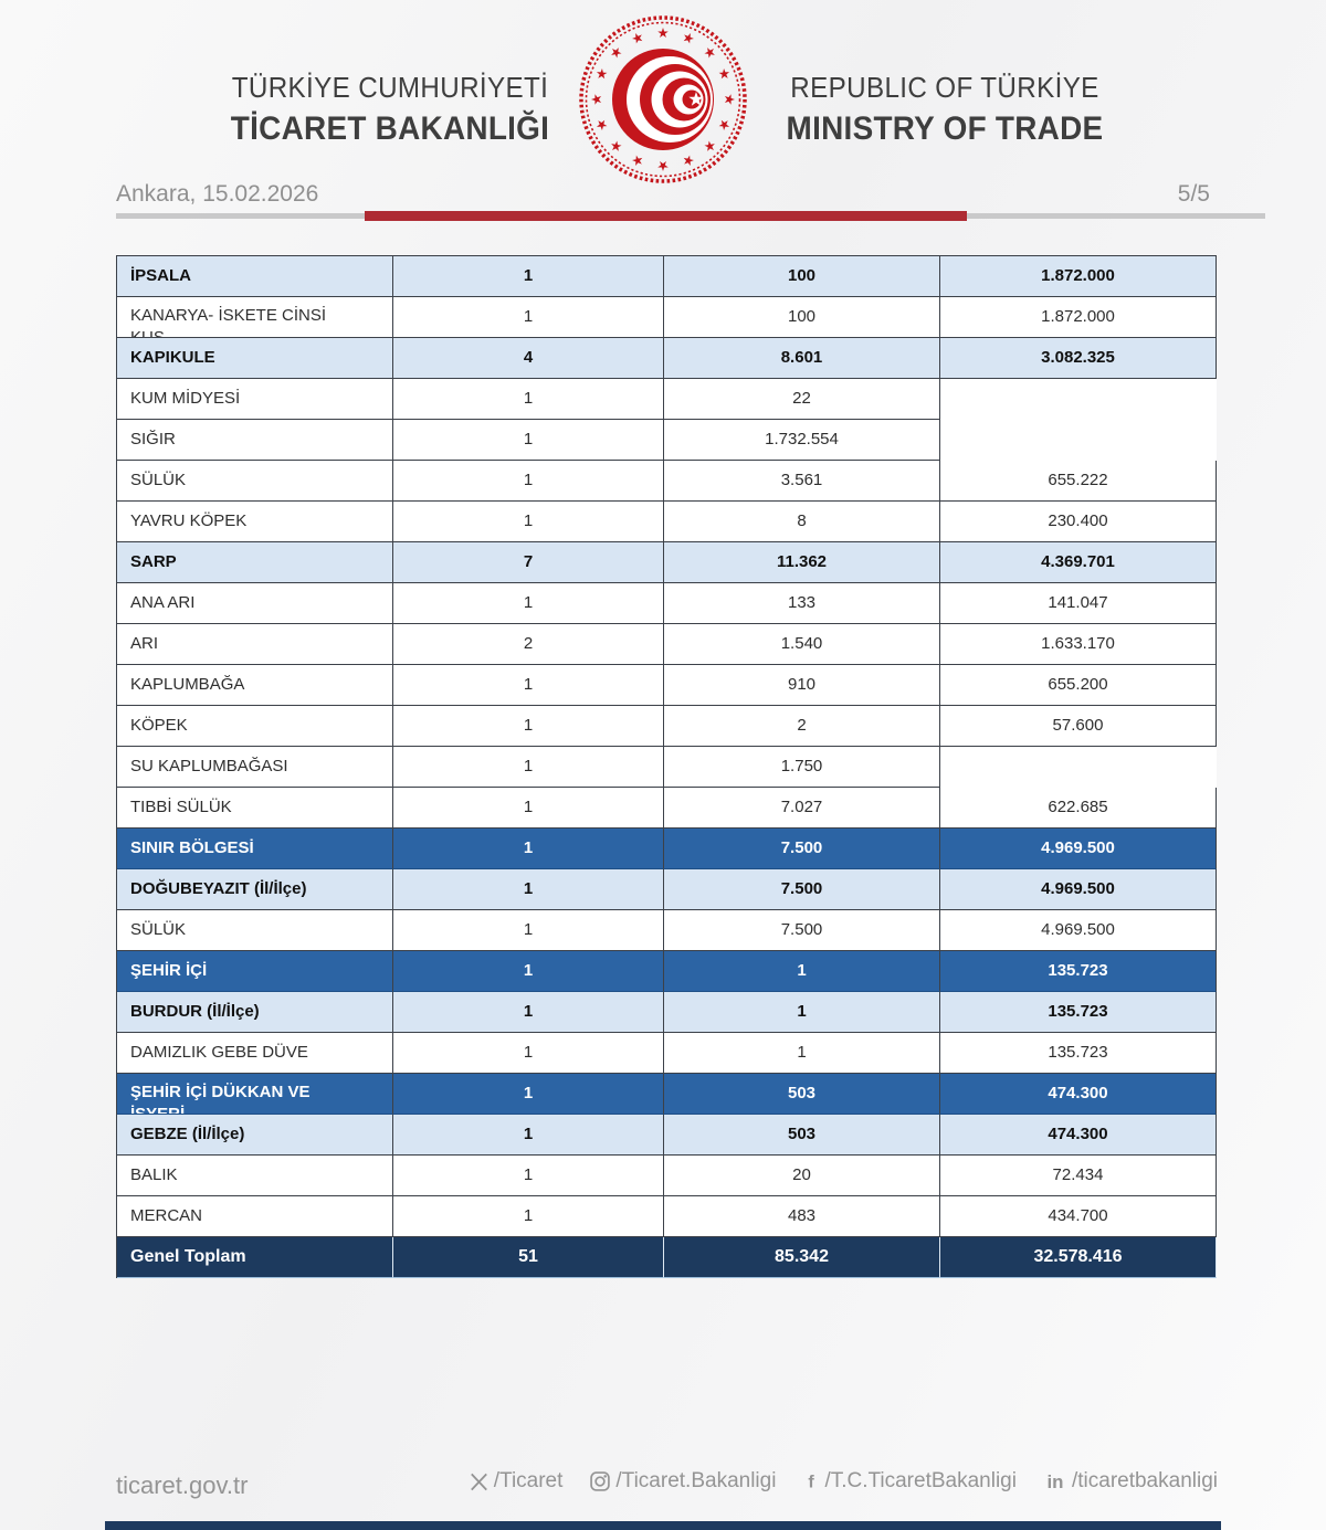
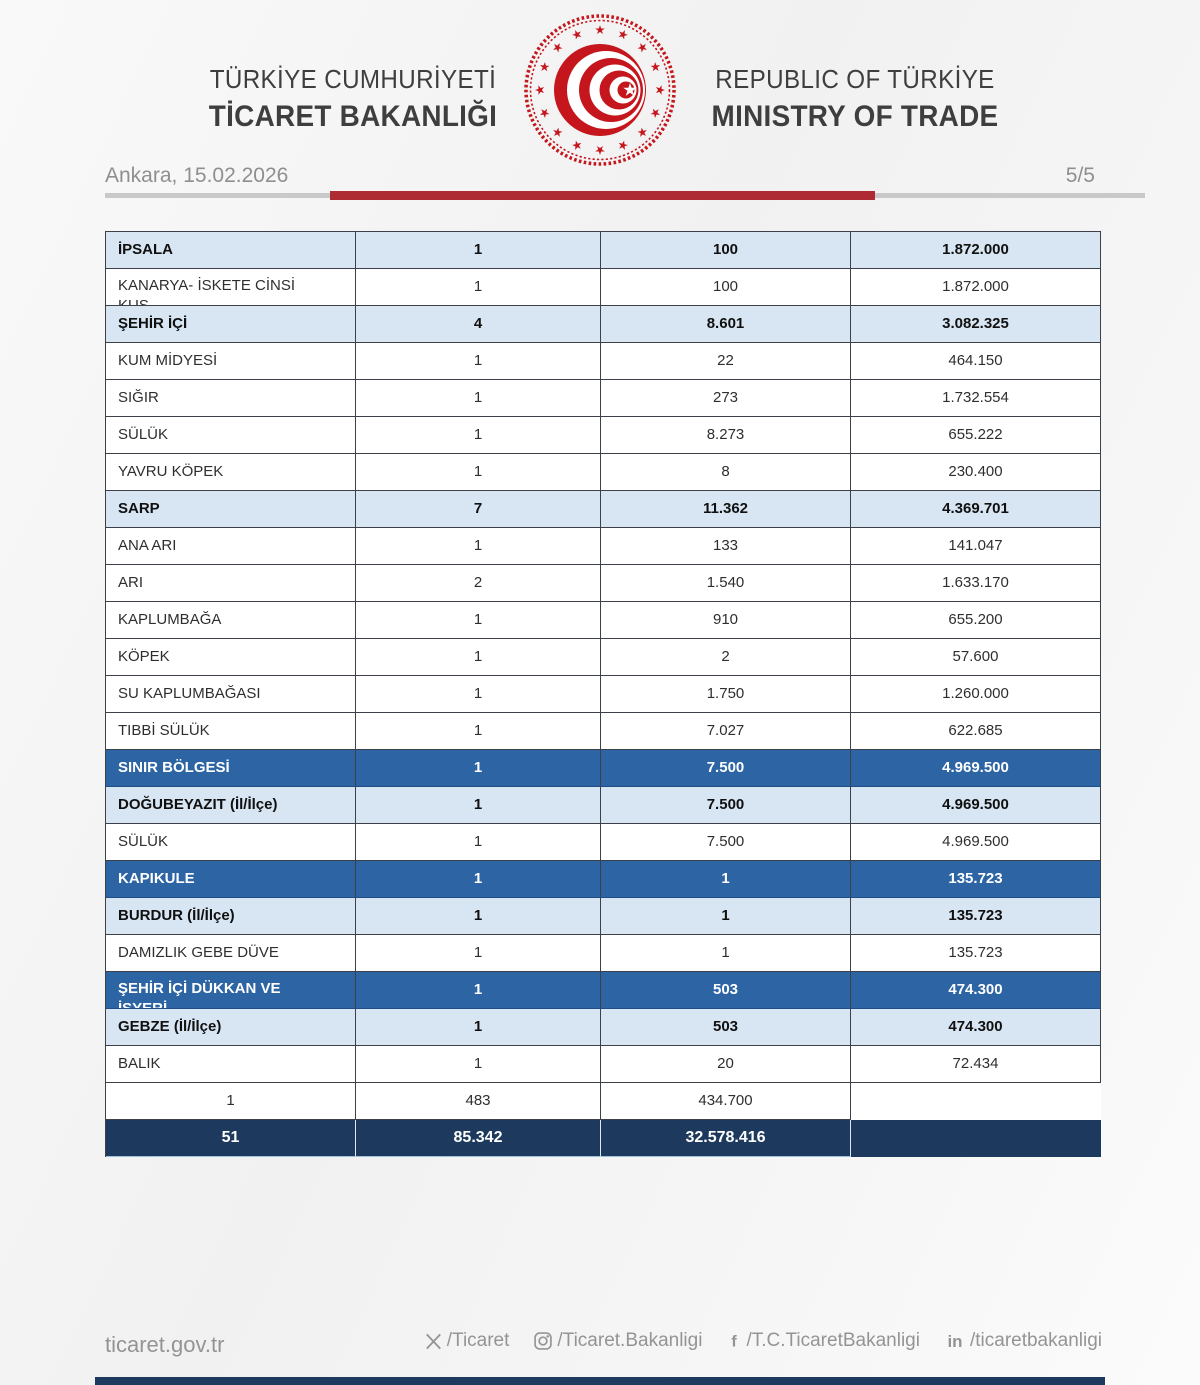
  TÜRKİYE CUMHURİYETİ
  TİCARET BAKANLIĞI
  REPUBLIC OF TÜRKİYE
  MINISTRY OF TRADE
  Ankara, 15.02.2026
  5/5
  İPSALA
  1
  100
  1.872.000
  KANARYA- İSKETE CİNSİ
  1
  100
  1.872.000
- KAPIKULE
+ ŞEHİR İÇİ
  4
  8.601
  3.082.325
  KUM MİDYESİ
  1
  22
+ 464.150
  SIĞIR
  1
+ 273
  1.732.554
  SÜLÜK
  1
- 3.561
+ 8.273
  655.222
  YAVRU KÖPEK
  1
  8
  230.400
  SARP
  7
  11.362
  4.369.701
  ANA ARI
  1
  133
  141.047
  ARI
  2
  1.540
  1.633.170
  KAPLUMBAĞA
  1
  910
  655.200
  KÖPEK
  1
  2
  57.600
  SU KAPLUMBAĞASI
  1
  1.750
+ 1.260.000
  TIBBİ SÜLÜK
  1
  7.027
  622.685
  SINIR BÖLGESİ
  1
  7.500
  4.969.500
  DOĞUBEYAZIT (İl/İlçe)
  1
  7.500
  4.969.500
  SÜLÜK
  1
  7.500
  4.969.500
- ŞEHİR İÇİ
+ KAPIKULE
  1
  1
  135.723
  BURDUR (İl/İlçe)
  1
  1
  135.723
  DAMIZLIK GEBE DÜVE
  1
  1
  135.723
  ŞEHİR İÇİ DÜKKAN VE
  1
  503
  474.300
  GEBZE (İl/İlçe)
  1
  503
  474.300
  BALIK
  1
  20
  72.434
- MERCAN
  1
  483
  434.700
- Genel Toplam
  51
  85.342
  32.578.416
  ticaret.gov.tr
  /Ticaret
  /Ticaret.Bakanligi
  f
  /T.C.TicaretBakanligi
  in
  /ticaretbakanligi
